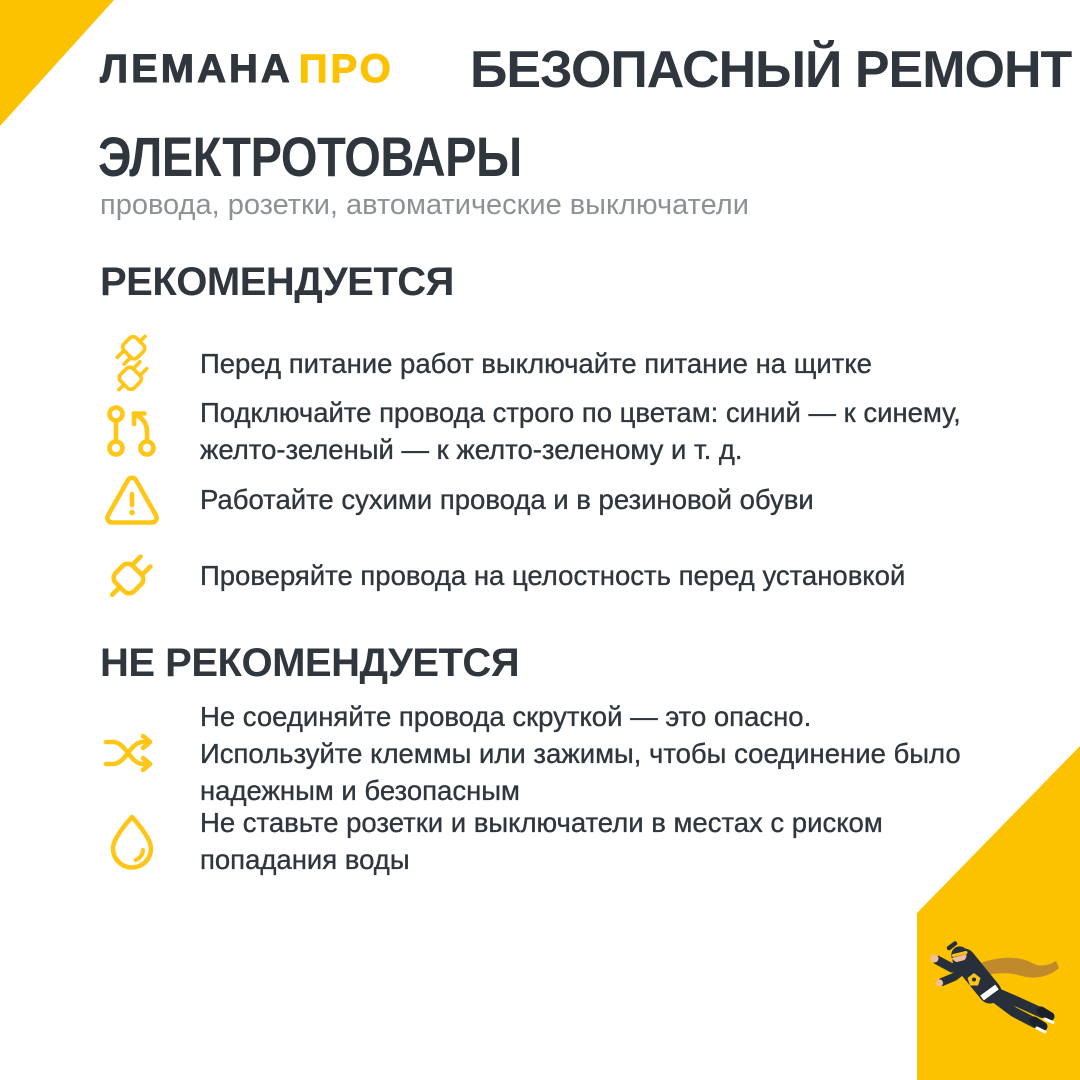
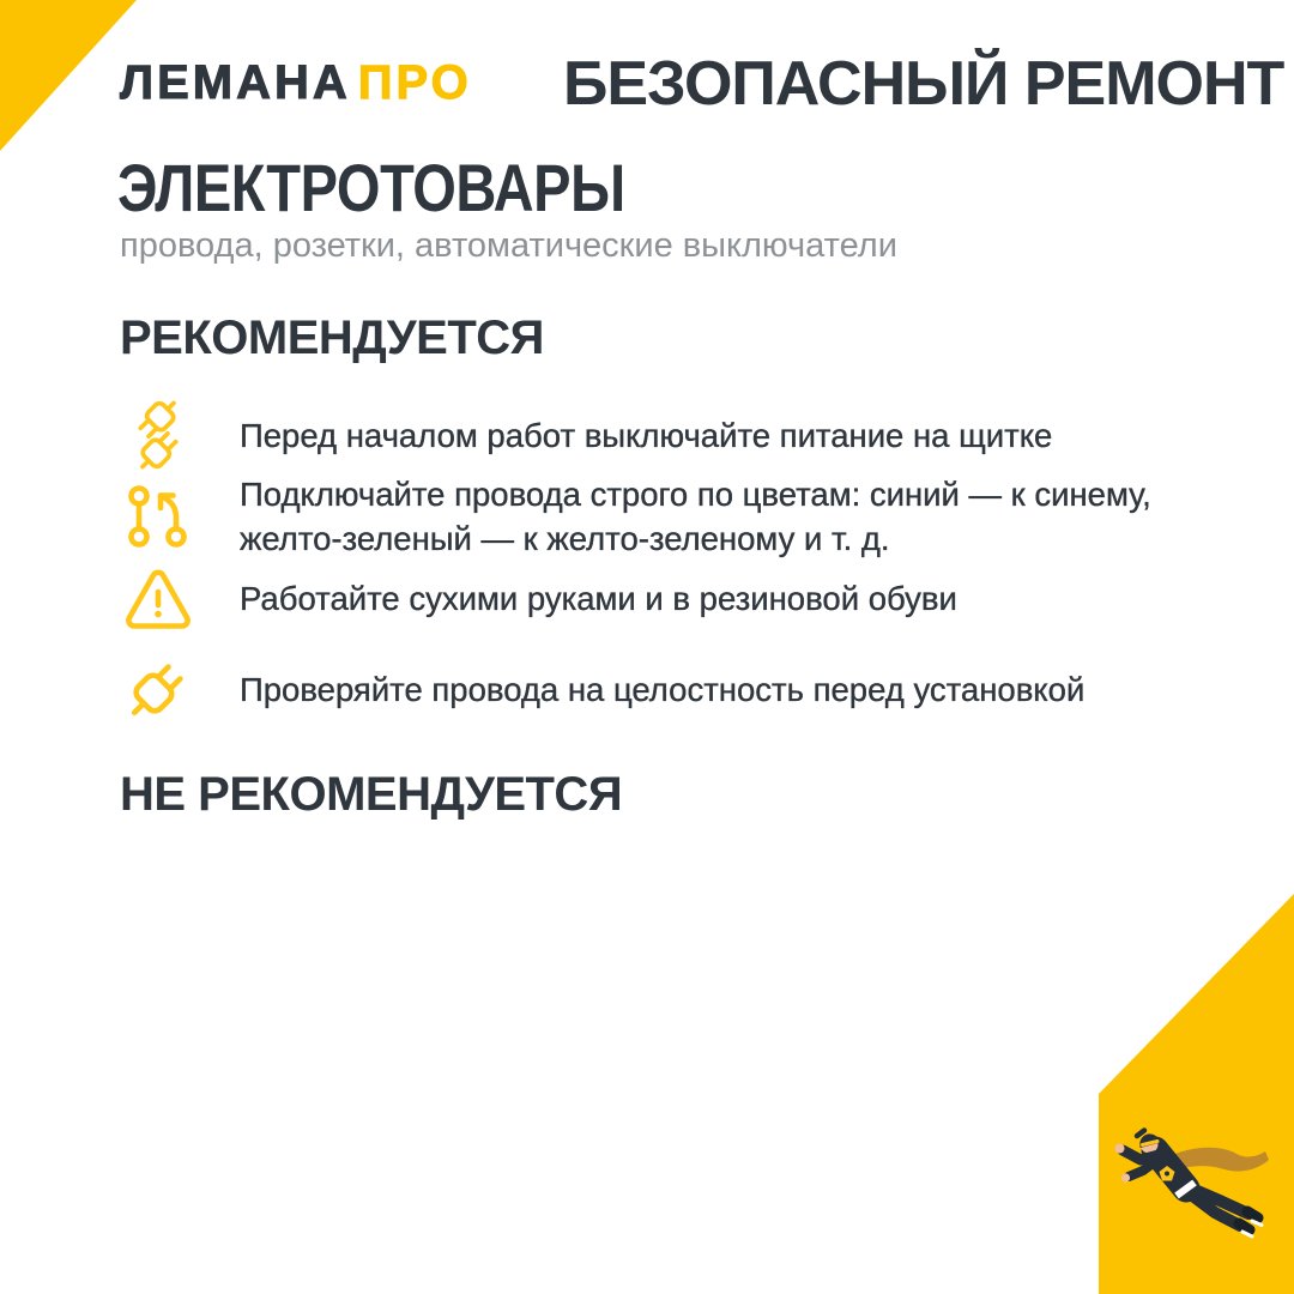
  ЛЕМАНА ПРО
  БЕЗОПАСНЫЙ РЕМОНТ
  ЭЛЕКТРОТОВАРЫ
  провода, розетки, автоматические выключатели
  РЕКОМЕНДУЕТСЯ
- Перед питание работ выключайте питание на щитке
+ Перед началом работ выключайте питание на щитке
  Подключайте провода строго по цветам: синий — к синему,
  желто-зеленый — к желто-зеленому и т. д.
- Работайте сухими провода и в резиновой обуви
+ Работайте сухими руками и в резиновой обуви
  Проверяйте провода на целостность перед установкой
  НЕ РЕКОМЕНДУЕТСЯ
- Не соединяйте провода скруткой — это опасно.
- Используйте клеммы или зажимы, чтобы соединение было
- надежным и безопасным
- Не ставьте розетки и выключатели в местах с риском
- попадания воды
